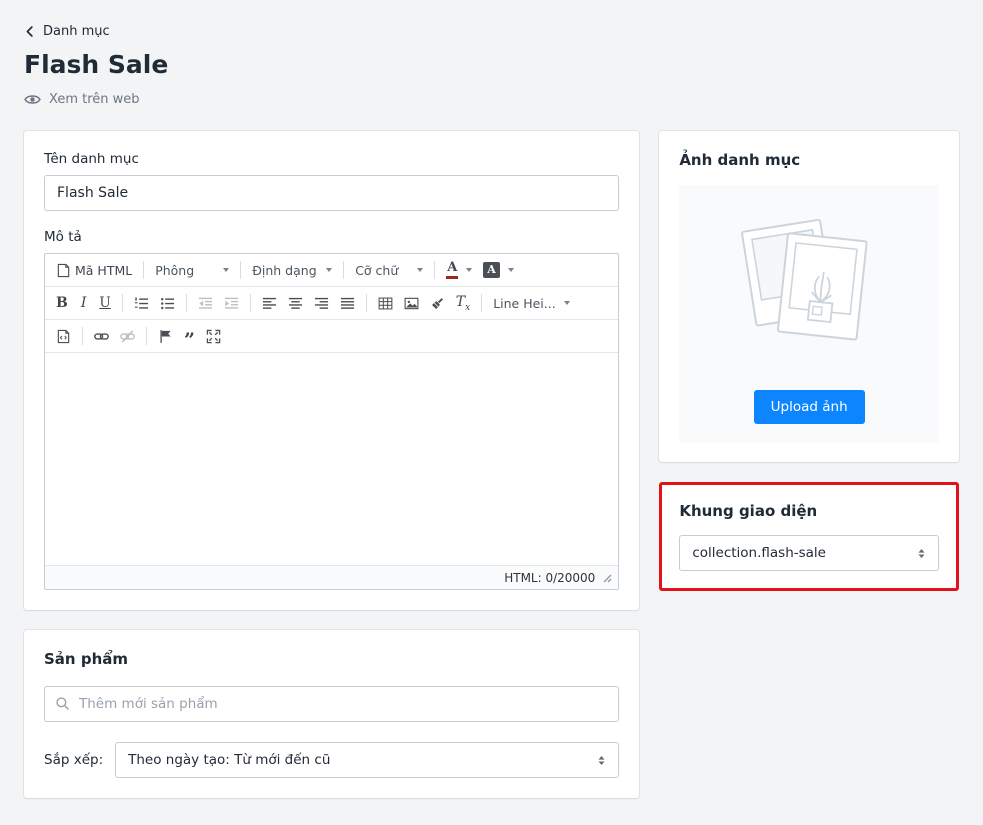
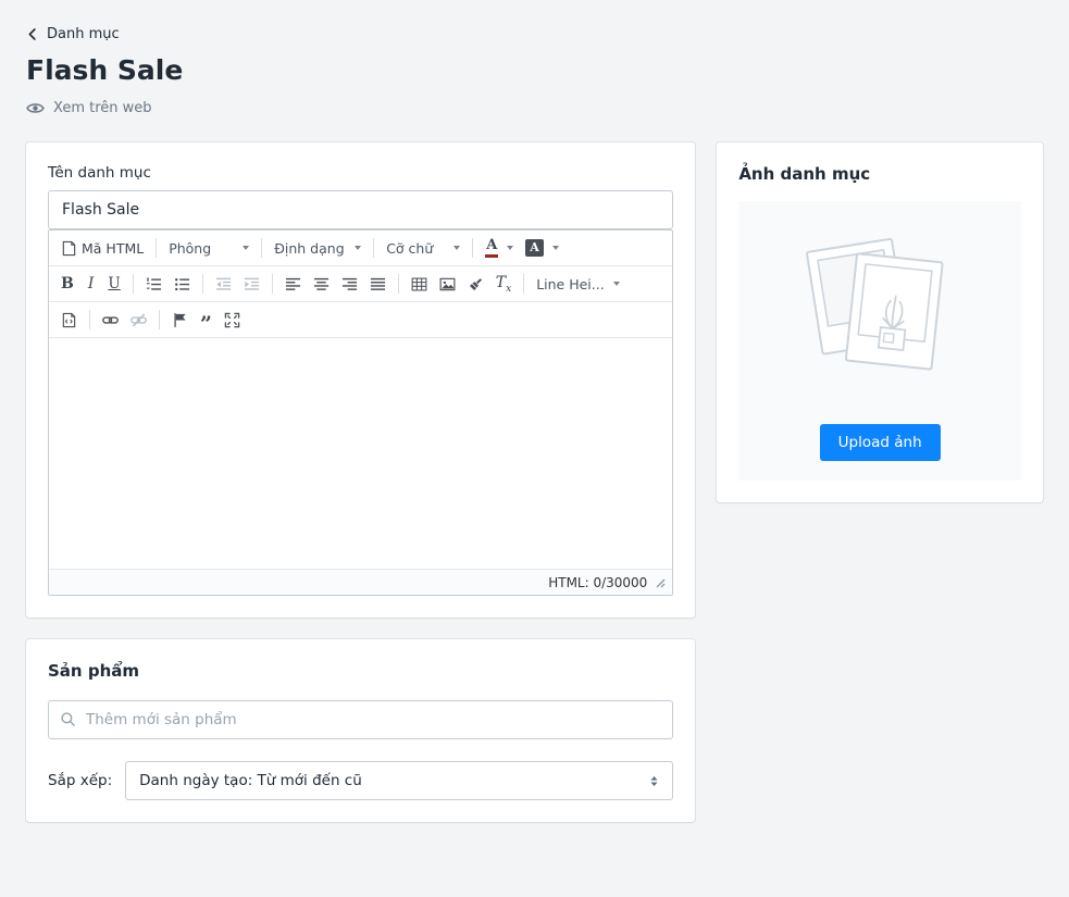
  Danh mục
  Flash Sale
  Xem trên web
  Tên danh mục
  Flash Sale
- Mô tả
  Mã HTML
  Phông
  Định dạng
  Cỡ chữ
  A
  A
  B
  I
  U
  Tx
  Line Hei...
  ”
- HTML: 0/20000
+ HTML: 0/30000
  Sản phẩm
  Thêm mới sản phẩm
  Sắp xếp:
- Theo ngày tạo: Từ mới đến cũ
+ Danh ngày tạo: Từ mới đến cũ
  Ảnh danh mục
  Upload ảnh
- Khung giao diện
- collection.flash-sale
